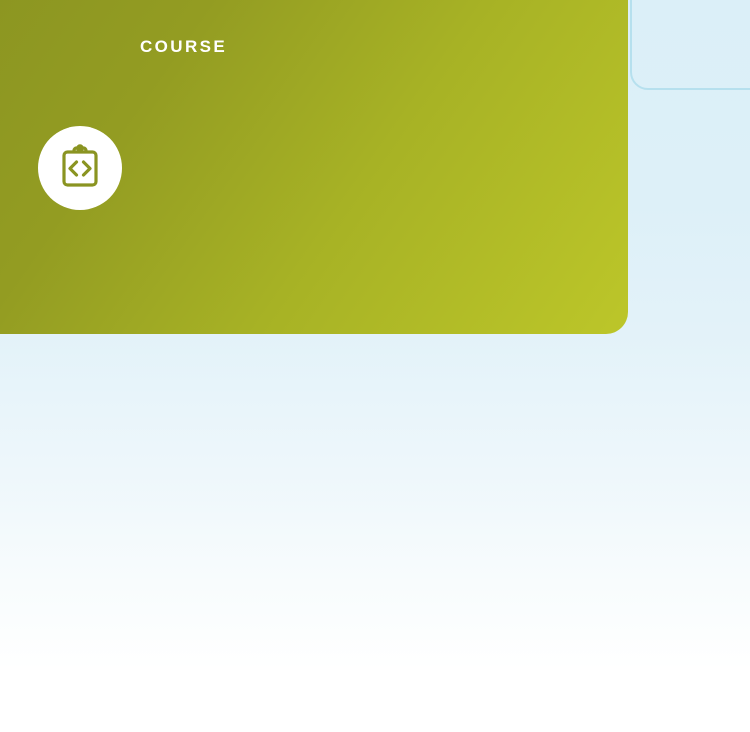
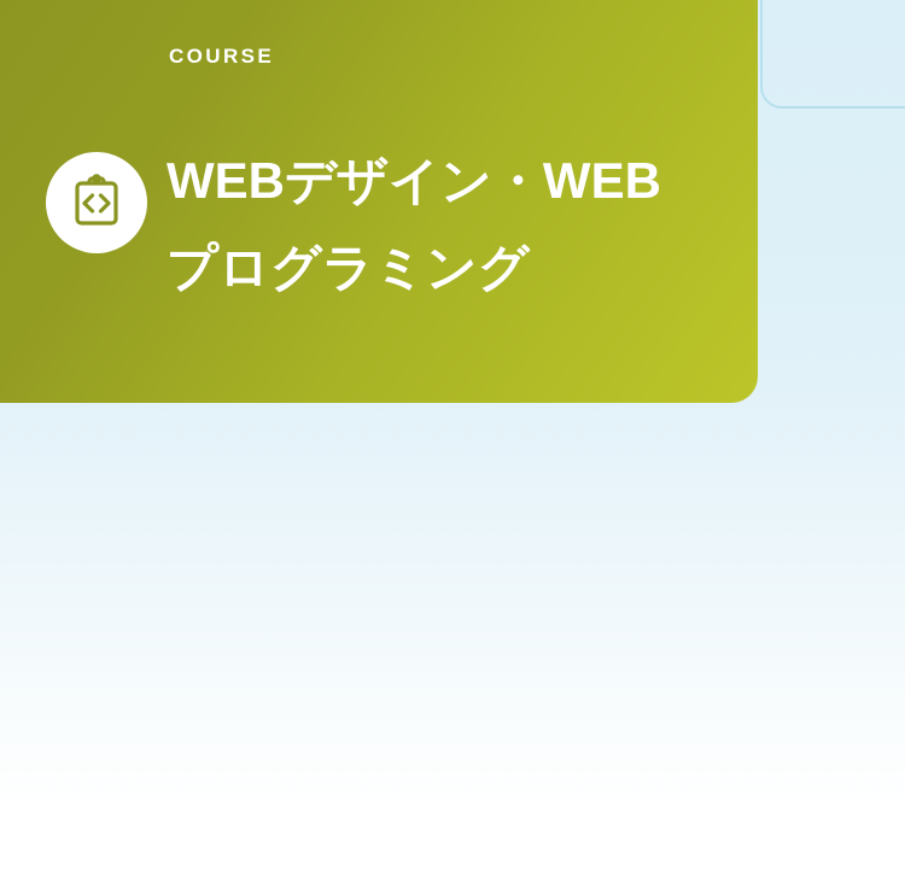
  COURSE
+ WEBデザイン・WEBプログラミング
